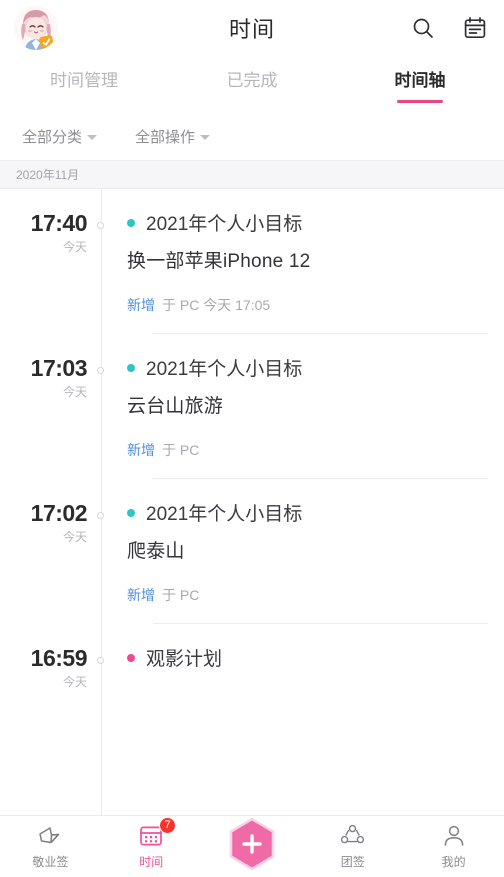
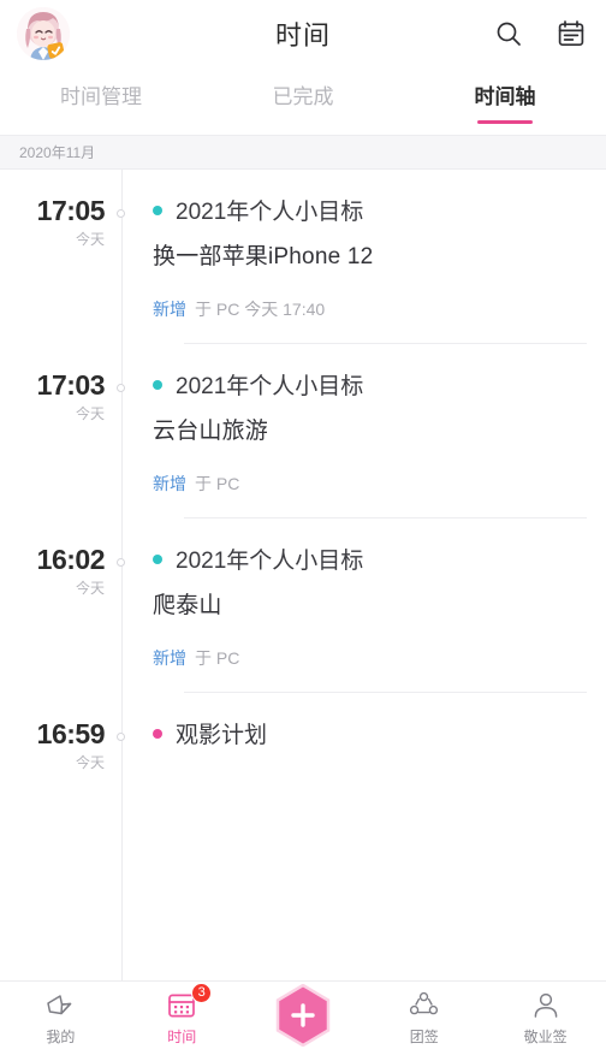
  时间
  时间管理
  已完成
  时间轴
- 全部分类
- 全部操作
  2020年11月
- 17:40
+ 17:05
  今天
  2021年个人小目标
  换一部苹果iPhone 12
  新增
- 于 PC 今天 17:05
+ 于 PC 今天 17:40
  17:03
  今天
  2021年个人小目标
  云台山旅游
  新增
  于 PC
- 17:02
+ 16:02
  今天
  2021年个人小目标
  爬泰山
  新增
  于 PC
  16:59
  今天
  观影计划
- 敬业签
+ 我的
- 7
+ 3
  时间
  团签
- 我的
+ 敬业签
